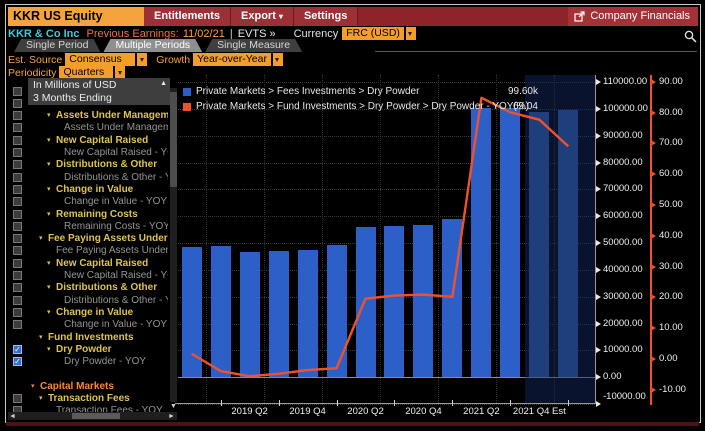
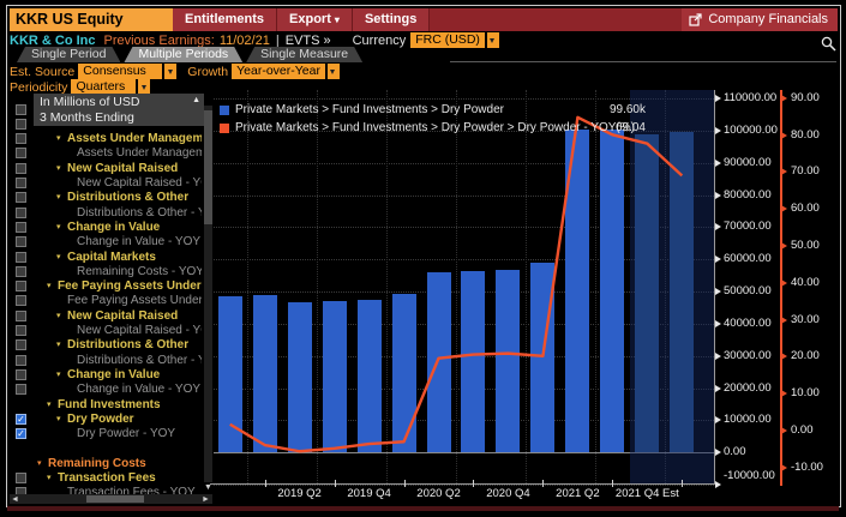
- Private Markets > Fees Investments > Dry Powder
+ Private Markets > Fund Investments > Dry Powder
  99.60k
  Private Markets > Fund Investments > Dry Powder > Dry Powder - YOY(%)
  69.04
  110000.00
  100000.00
  90000.00
  80000.00
  70000.00
  60000.00
  50000.00
  40000.00
  30000.00
  20000.00
  10000.00
  0.00
  -10000.00
  90.00
  80.00
  70.00
  60.00
  50.00
  40.00
  30.00
  20.00
  10.00
  0.00
  -10.00
  2019 Q2
  2019 Q4
  2020 Q2
  2020 Q4
  2021 Q2
  2021 Q4 Est
  KKR US Equity
  Entitlements
  Export ▾
  Settings
  Company Financials
  KKR & Co Inc
  Previous Earnings:
  11/02/21
  |
  EVTS »
  Currency
  FRC (USD)
  Single Period
  Multiple Periods
  Single Measure
  Est. Source
  Consensus
  Growth
  Year-over-Year
  Periodicity
  Quarters
  In Millions of USD
  3 Months Ending
  Assets Under Managem
  Assets Under Managem
  New Capital Raised
  New Capital Raised - Y
  Distributions & Other
  Distributions & Other -
  Change in Value
  Change in Value - YOY
- Remaining Costs
+ Capital Markets
  Remaining Costs - YOY
  Fee Paying Assets Under
  Fee Paying Assets Under
  New Capital Raised
  New Capital Raised - Y
  Distributions & Other
  Distributions & Other -
  Change in Value
  Change in Value - YOY
  Fund Investments
  ✓
  Dry Powder
  ✓
  Dry Powder - YOY
- Capital Markets
+ Remaining Costs
  Transaction Fees
  Transaction Fees - YOY
